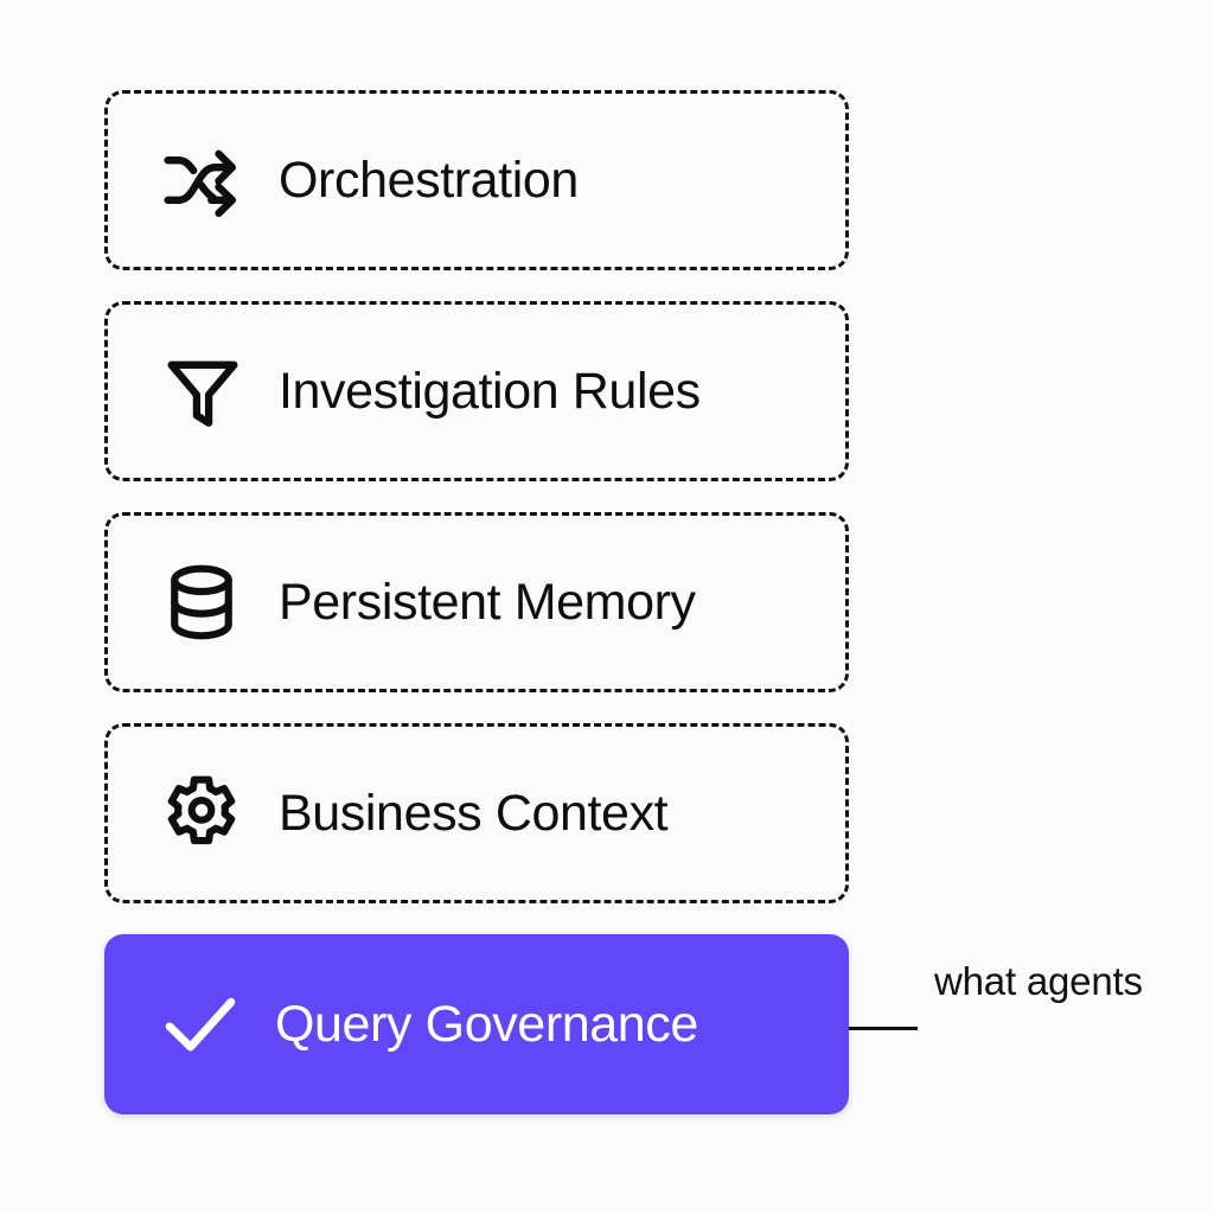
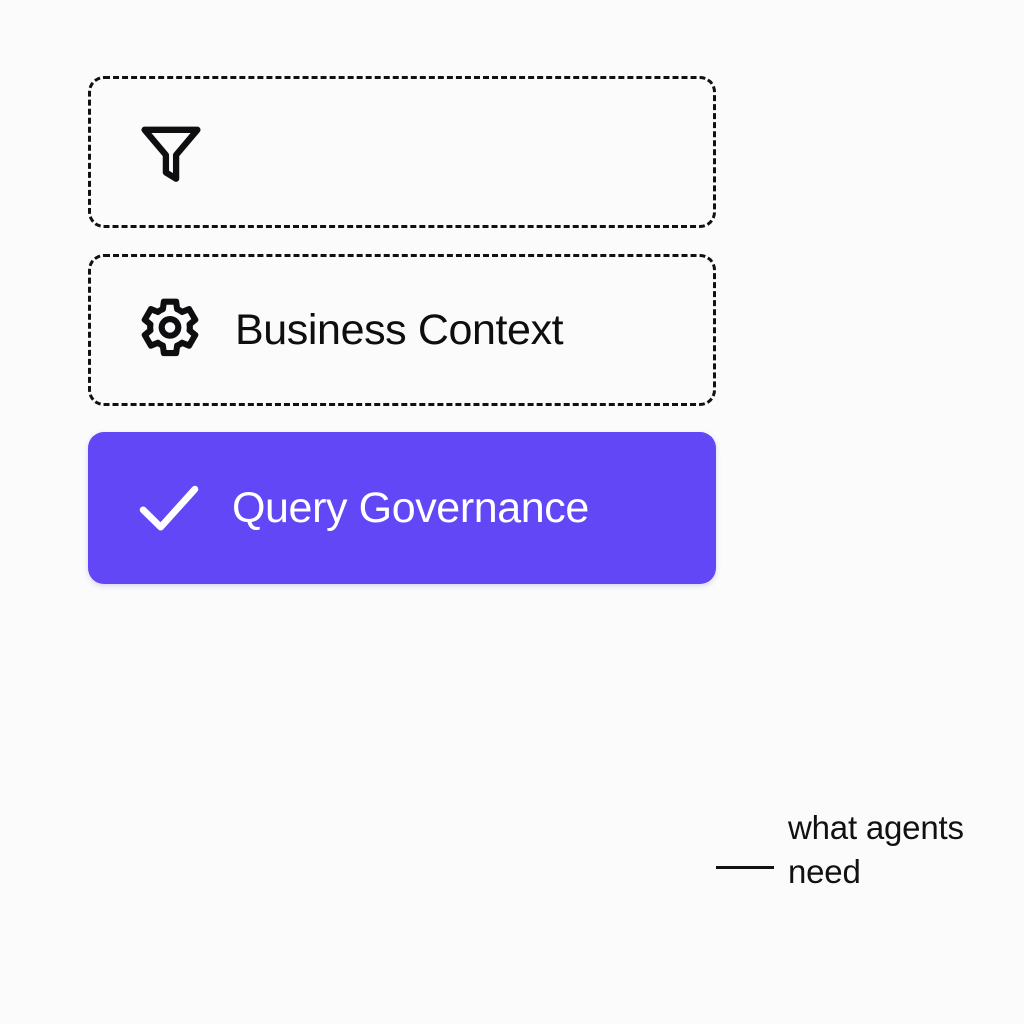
- Orchestration
- Investigation Rules
- Persistent Memory
  Business Context
  Query Governance
  what agents
+ need
